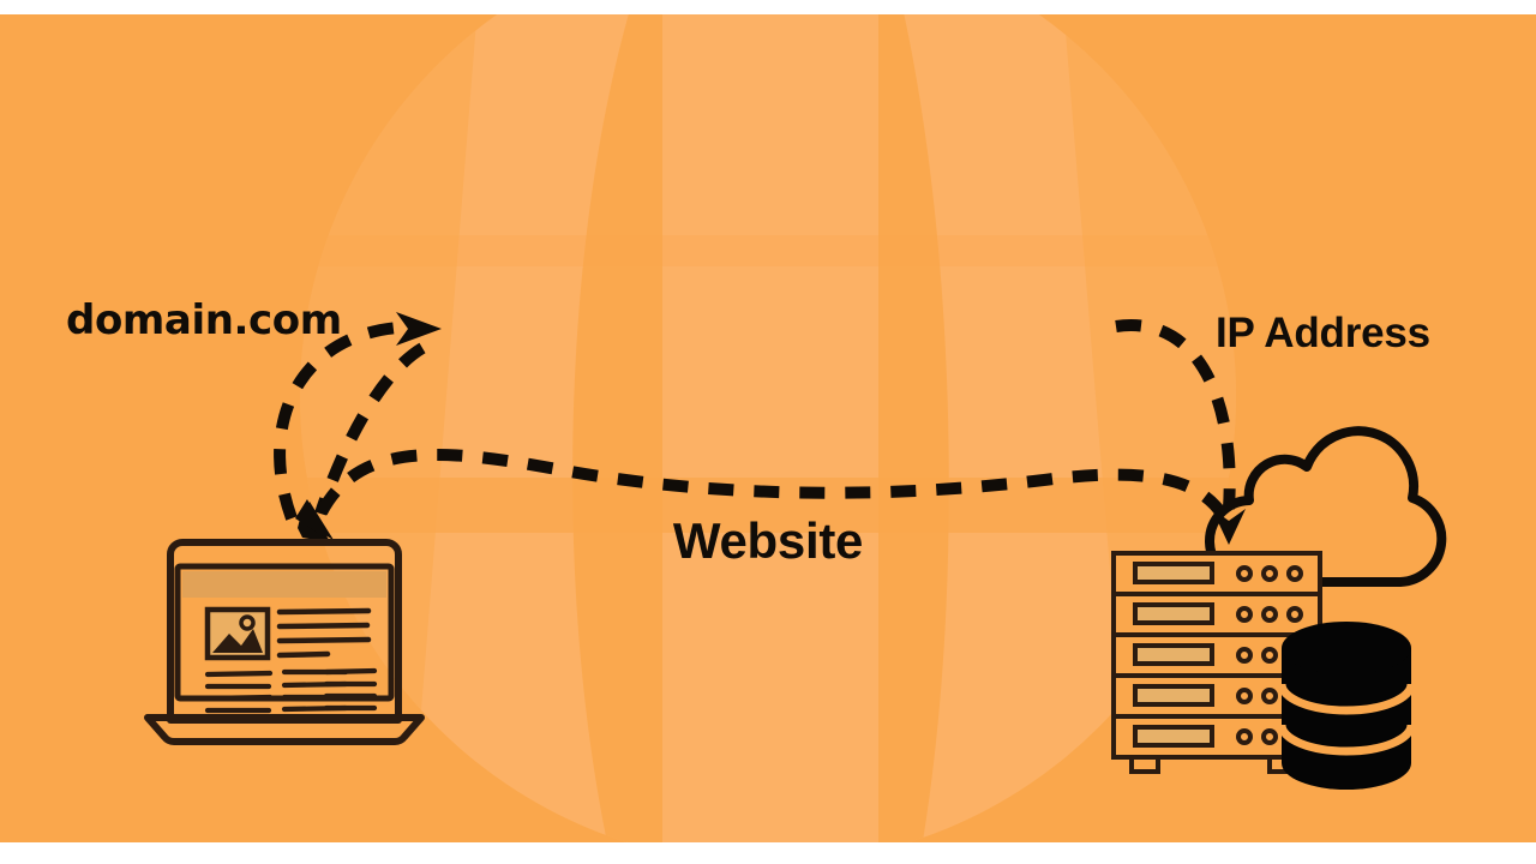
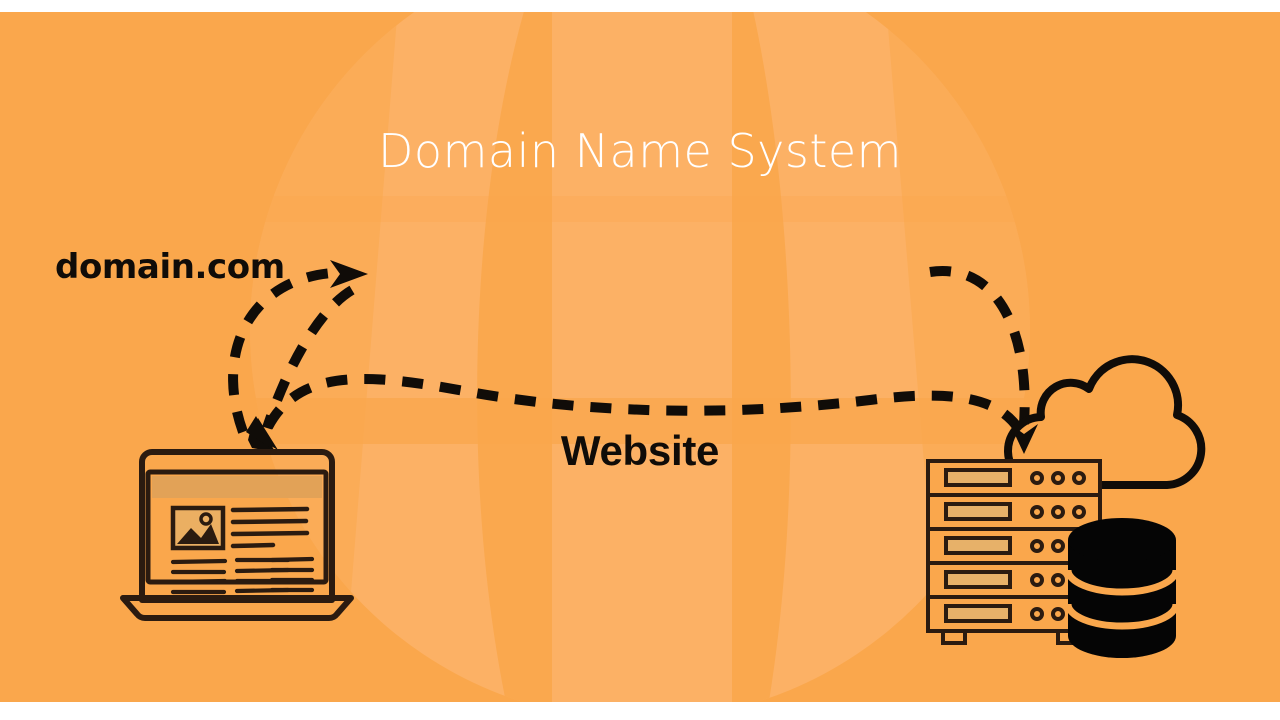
+ Domain Name System
  domain.com
- IP Address
  Website
